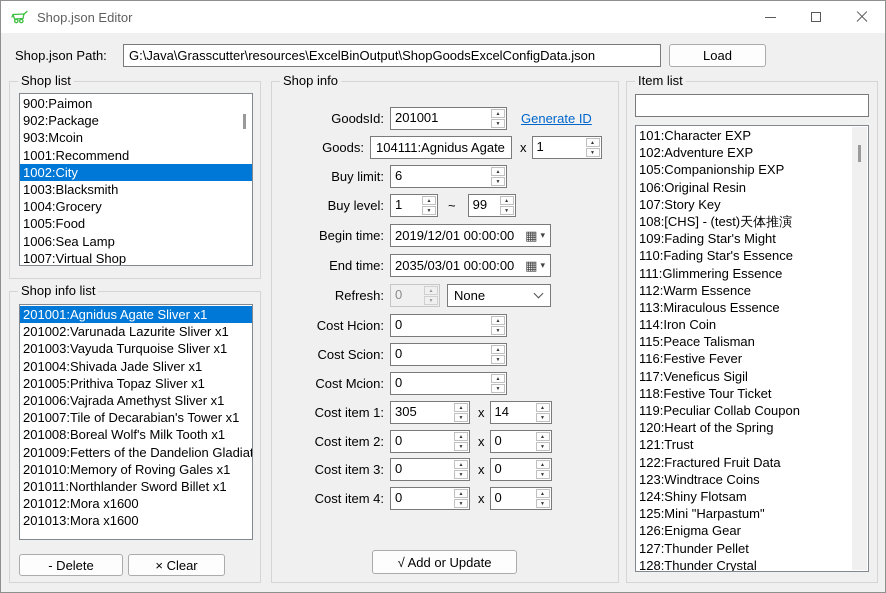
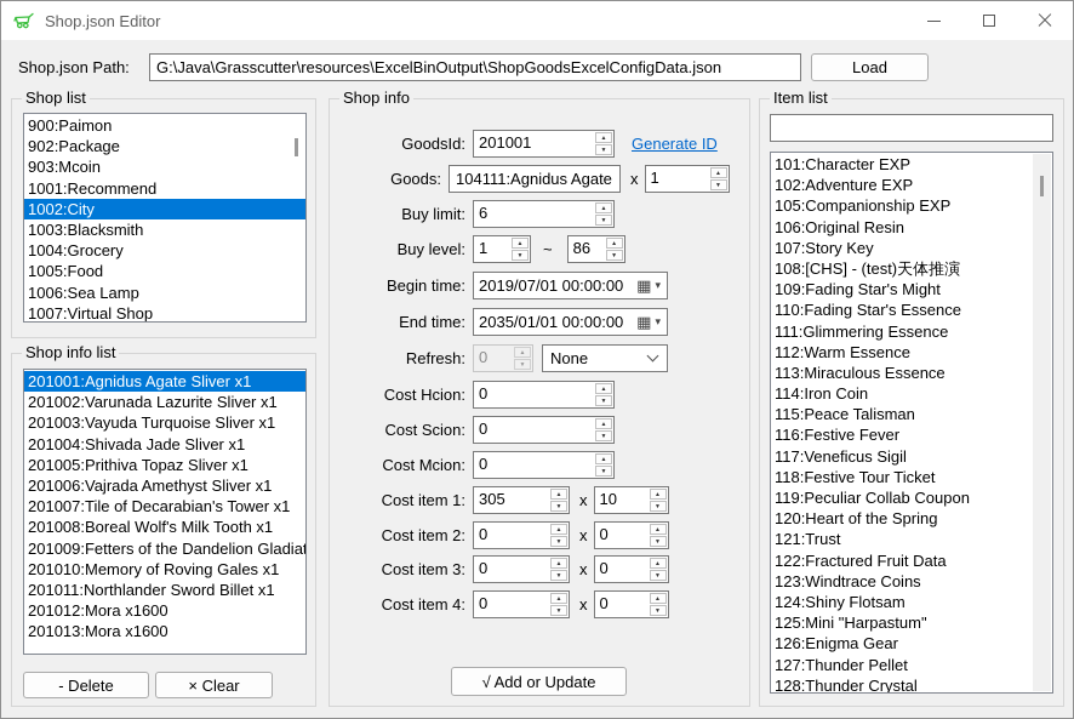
  Shop.json Editor
  Shop.json Path:
  G:\Java\Grasscutter\resources\ExcelBinOutput\ShopGoodsExcelConfigData.json
  Load
  Shop list
  900:Paimon
  902:Package
  903:Mcoin
  1001:Recommend
  1002:City
  1003:Blacksmith
  1004:Grocery
  1005:Food
  1006:Sea Lamp
  1007:Virtual Shop
  Shop info list
  201001:Agnidus Agate Sliver x1
  201002:Varunada Lazurite Sliver x1
  201003:Vayuda Turquoise Sliver x1
  201004:Shivada Jade Sliver x1
  201005:Prithiva Topaz Sliver x1
  201006:Vajrada Amethyst Sliver x1
  201007:Tile of Decarabian's Tower x1
  201008:Boreal Wolf's Milk Tooth x1
  201009:Fetters of the Dandelion Gladiat
  201010:Memory of Roving Gales x1
  201011:Northlander Sword Billet x1
  201012:Mora x1600
  201013:Mora x1600
  - Delete
  × Clear
  Shop info
  GoodsId:
  201001
  Generate ID
  Goods:
  104111:Agnidus Agate
  x
  1
  Buy limit:
  6
  Buy level:
  1
  ~
- 99
+ 86
  Begin time:
- 2019/12/01 00:00:00
+ 2019/07/01 00:00:00
  ▦
  ▾
  End time:
- 2035/03/01 00:00:00
+ 2035/01/01 00:00:00
  ▦
  ▾
  Refresh:
  0
  None
  Cost Hcion:
  0
  Cost Scion:
  0
  Cost Mcion:
  0
  Cost item 1:
  305
  x
- 14
+ 10
  Cost item 2:
  0
  x
  0
  Cost item 3:
  0
  x
  0
  Cost item 4:
  0
  x
  0
  √ Add or Update
  Item list
  101:Character EXP
  102:Adventure EXP
  105:Companionship EXP
  106:Original Resin
  107:Story Key
  108:[CHS] - (test)天体推演
  109:Fading Star's Might
  110:Fading Star's Essence
  111:Glimmering Essence
  112:Warm Essence
  113:Miraculous Essence
  114:Iron Coin
  115:Peace Talisman
  116:Festive Fever
  117:Veneficus Sigil
  118:Festive Tour Ticket
  119:Peculiar Collab Coupon
  120:Heart of the Spring
  121:Trust
  122:Fractured Fruit Data
  123:Windtrace Coins
  124:Shiny Flotsam
  125:Mini "Harpastum"
  126:Enigma Gear
  127:Thunder Pellet
  128:Thunder Crystal
